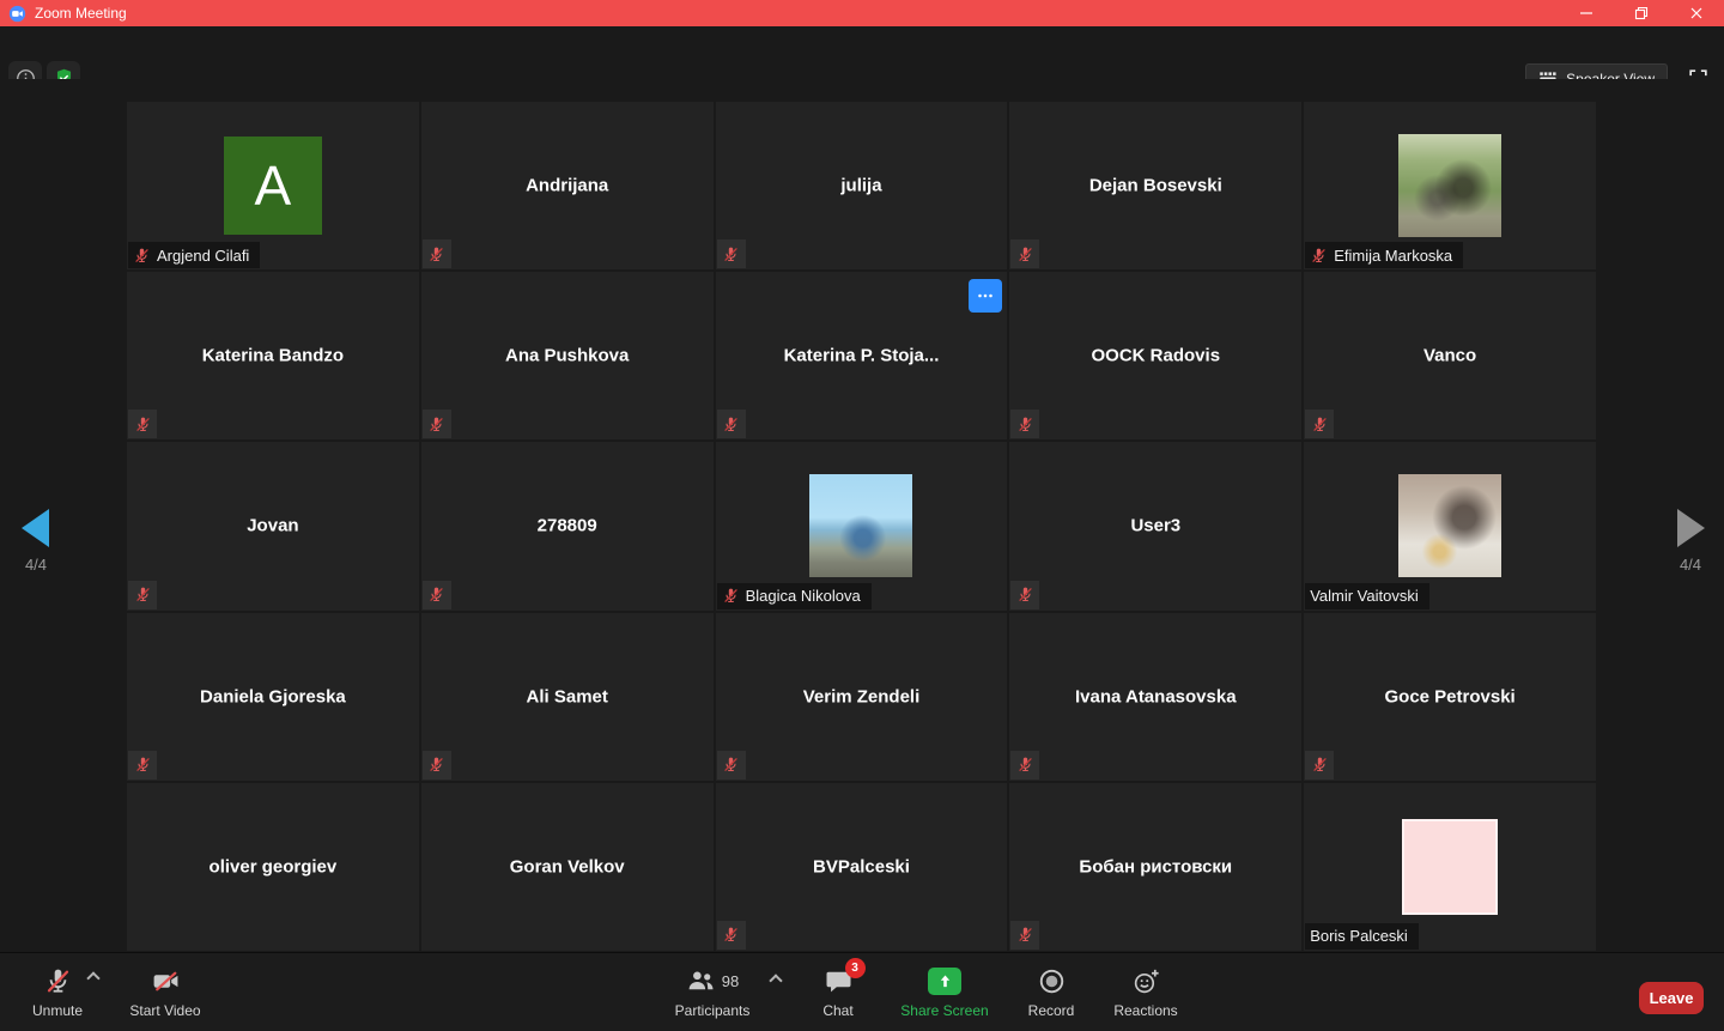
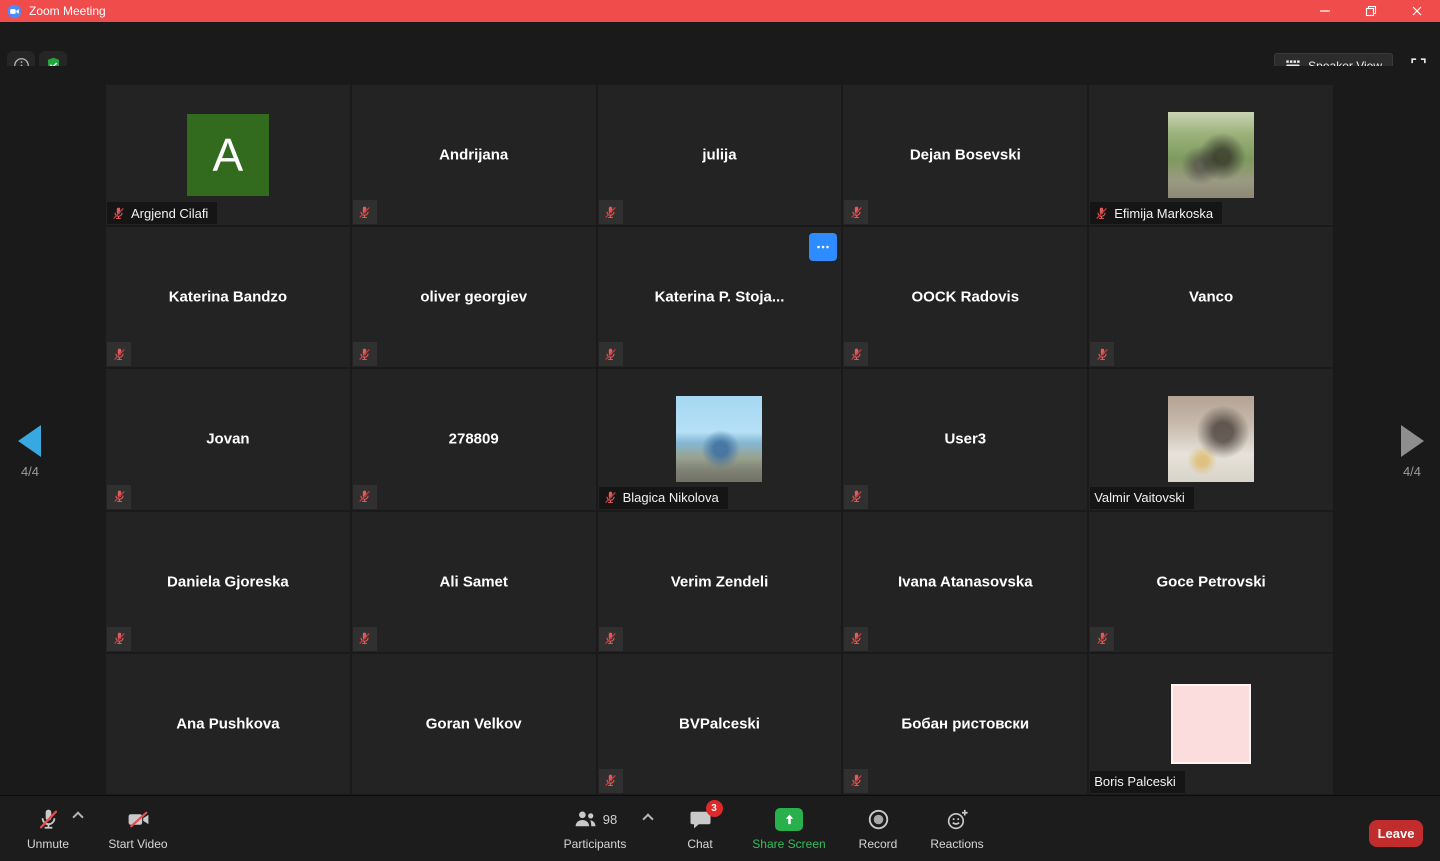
  Zoom Meeting
  A
  Argjend Cilafi
  Andrijana
  julija
  Dejan Bosevski
  Efimija Markoska
  Katerina Bandzo
- Ana Pushkova
+ oliver georgiev
  Katerina P. Stoja...
  OOCK Radovis
  Vanco
  Jovan
  278809
  Blagica Nikolova
  User3
  Valmir Vaitovski
  Daniela Gjoreska
  Ali Samet
  Verim Zendeli
  Ivana Atanasovska
  Goce Petrovski
- oliver georgiev
+ Ana Pushkova
  Goran Velkov
  BVPalceski
  Бобан ристовски
  Boris Palceski
  4/4
  4/4
  Unmute
  Start Video
  98
  Participants
  3
  Chat
  Share Screen
  Record
  Reactions
  Leave
